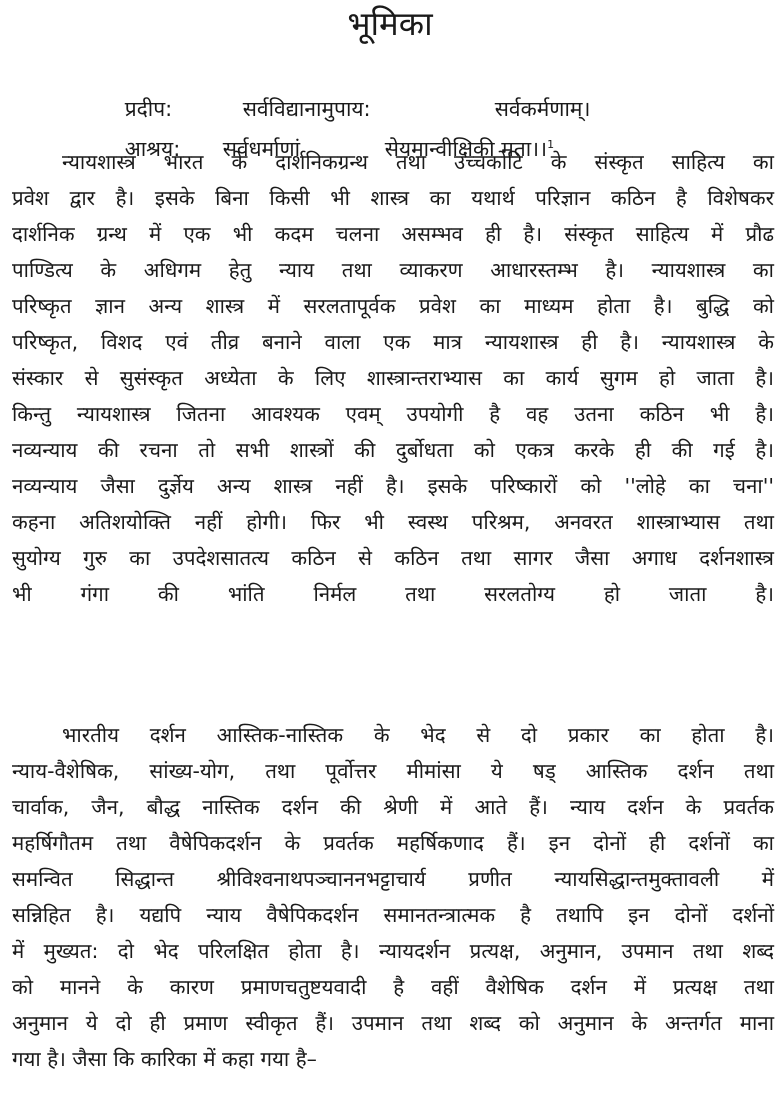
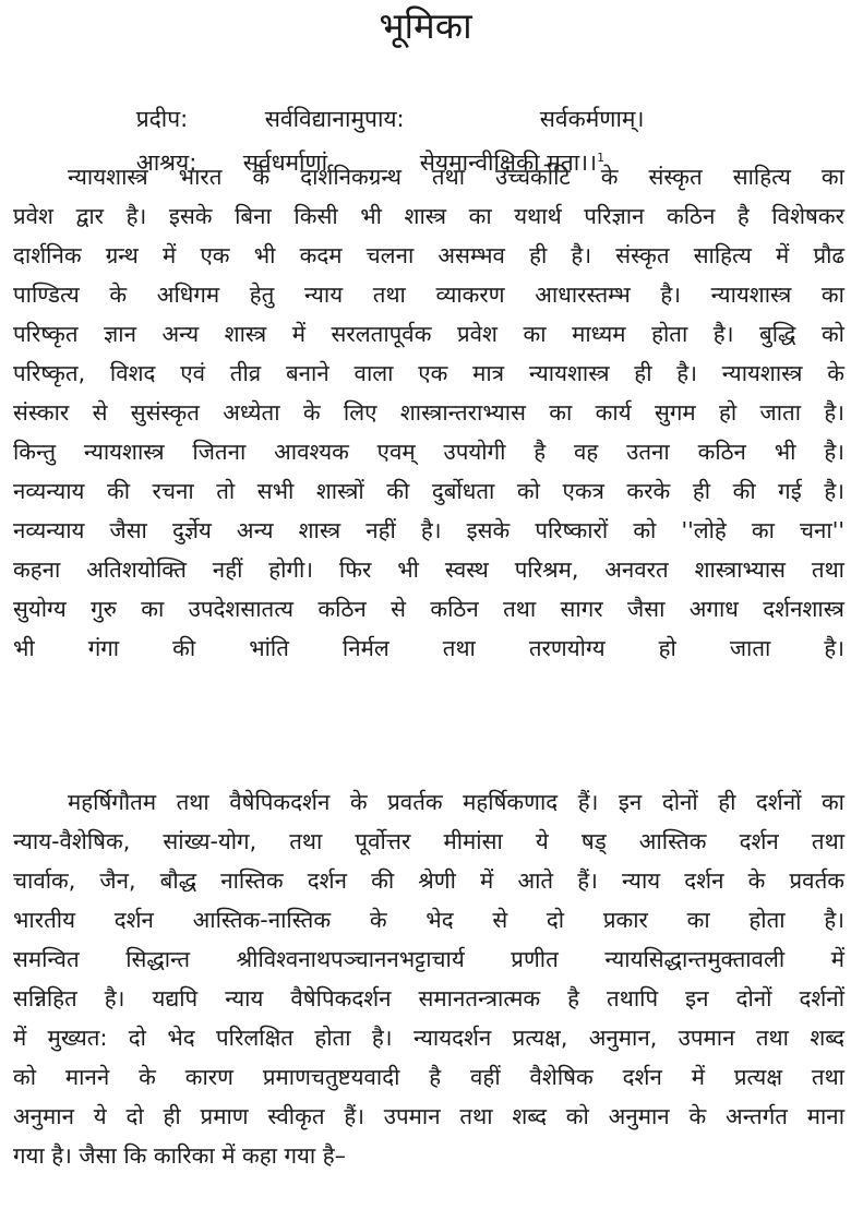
  भूमिका
  प्रदीप: सर्वविद्यानामुपाय: सर्वकर्मणाम्।
  आश्रय: सर्वधर्माणां सेयमान्वीक्षिकी मता।।1
  न्यायशास्त्र भारत के दार्शनिकग्रन्थ तथा उच्चकोटि के संस्कृत साहित्य का
  प्रवेश द्वार है। इसके बिना किसी भी शास्त्र का यथार्थ परिज्ञान कठिन है विशेषकर
  दार्शनिक ग्रन्थ में एक भी कदम चलना असम्भव ही है। संस्कृत साहित्य में प्रौढ
  पाण्डित्य के अधिगम हेतु न्याय तथा व्याकरण आधारस्तम्भ है। न्यायशास्त्र का
  परिष्कृत ज्ञान अन्य शास्त्र में सरलतापूर्वक प्रवेश का माध्यम होता है। बुद्धि को
  परिष्कृत, विशद एवं तीव्र बनाने वाला एक मात्र न्यायशास्त्र ही है। न्यायशास्त्र के
  संस्कार से सुसंस्कृत अध्येता के लिए शास्त्रान्तराभ्यास का कार्य सुगम हो जाता है।
  किन्तु न्यायशास्त्र जितना आवश्यक एवम् उपयोगी है वह उतना कठिन भी है।
  नव्यन्याय की रचना तो सभी शास्त्रों की दुर्बोधता को एकत्र करके ही की गई है।
  नव्यन्याय जैसा दुर्ज्ञेय अन्य शास्त्र नहीं है। इसके परिष्कारों को ''लोहे का चना''
  कहना अतिशयोक्ति नहीं होगी। फिर भी स्वस्थ परिश्रम, अनवरत शास्त्राभ्यास तथा
  सुयोग्य गुरु का उपदेशसातत्य कठिन से कठिन तथा सागर जैसा अगाध दर्शनशास्त्र
- भी गंगा की भांति निर्मल तथा सरलतोग्य हो जाता है।
+ भी गंगा की भांति निर्मल तथा तरणयोग्य हो जाता है।
- भारतीय दर्शन आस्तिक-नास्तिक के भेद से दो प्रकार का होता है।
+ महर्षिगौतम तथा वैषेपिकदर्शन के प्रवर्तक महर्षिकणाद हैं। इन दोनों ही दर्शनों का
  न्याय-वैशेषिक, सांख्य-योग, तथा पूर्वोत्तर मीमांसा ये षड् आस्तिक दर्शन तथा
  चार्वाक, जैन, बौद्ध नास्तिक दर्शन की श्रेणी में आते हैं। न्याय दर्शन के प्रवर्तक
- महर्षिगौतम तथा वैषेपिकदर्शन के प्रवर्तक महर्षिकणाद हैं। इन दोनों ही दर्शनों का
+ भारतीय दर्शन आस्तिक-नास्तिक के भेद से दो प्रकार का होता है।
  समन्वित सिद्धान्त श्रीविश्वनाथपञ्चाननभट्टाचार्य प्रणीत न्यायसिद्धान्तमुक्तावली में
  सन्निहित है। यद्यपि न्याय वैषेपिकदर्शन समानतन्त्रात्मक है तथापि इन दोनों दर्शनों
  में मुख्यत: दो भेद परिलक्षित होता है। न्यायदर्शन प्रत्यक्ष, अनुमान, उपमान तथा शब्द
  को मानने के कारण प्रमाणचतुष्टयवादी है वहीं वैशेषिक दर्शन में प्रत्यक्ष तथा
  अनुमान ये दो ही प्रमाण स्वीकृत हैं। उपमान तथा शब्द को अनुमान के अन्तर्गत माना
  गया है। जैसा कि कारिका में कहा गया है–
